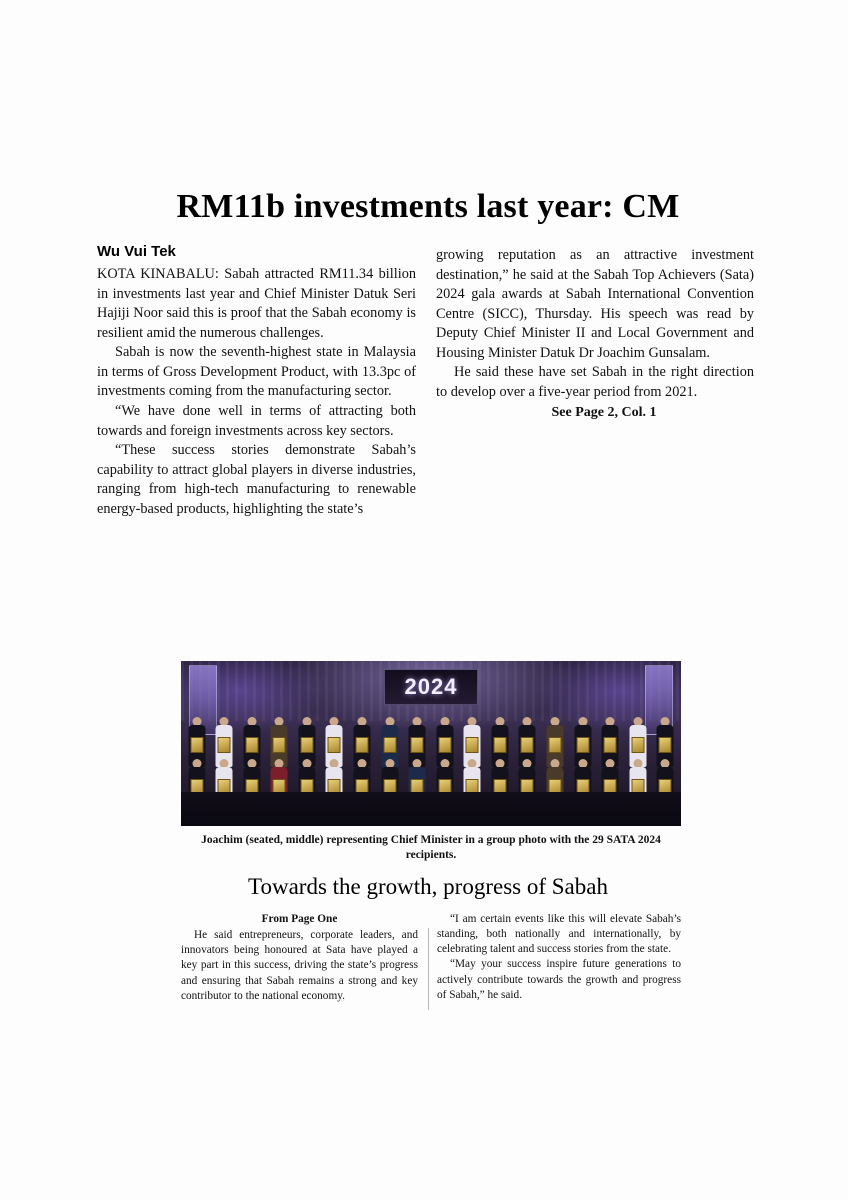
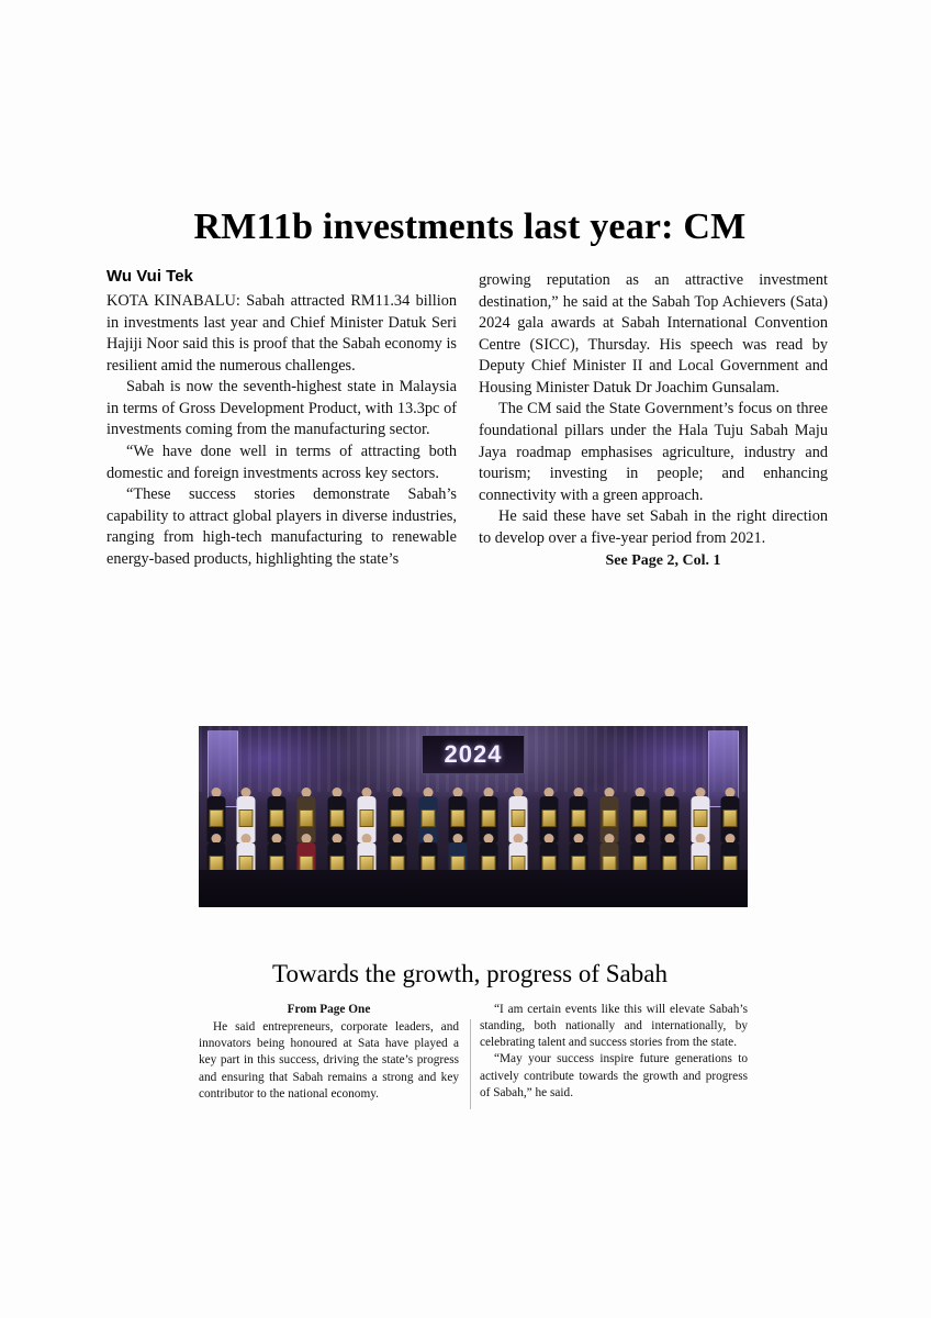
  RM11b investments last year: CM
  Wu Vui Tek
  KOTA KINABALU: Sabah attracted RM11.34 billion in investments last year and Chief Minister Datuk Seri Hajiji Noor said this is proof that the Sabah economy is resilient amid the numerous challenges.
  Sabah is now the seventh-highest state in Malaysia in terms of Gross Development Product, with 13.3pc of investments coming from the manufacturing sector.
- “We have done well in terms of attracting both towards and foreign investments across key sectors.
+ “We have done well in terms of attracting both domestic and foreign investments across key sectors.
  “These success stories demonstrate Sabah’s capability to attract global players in diverse industries, ranging from high-tech manufacturing to renewable energy-based products, highlighting the state’s
  growing reputation as an attractive investment destination,” he said at the Sabah Top Achievers (Sata) 2024 gala awards at Sabah International Convention Centre (SICC), Thursday. His speech was read by Deputy Chief Minister II and Local Government and Housing Minister Datuk Dr Joachim Gunsalam.
+ The CM said the State Government’s focus on three foundational pillars under the Hala Tuju Sabah Maju Jaya roadmap emphasises agriculture, industry and tourism; investing in people; and enhancing connectivity with a green approach.
  He said these have set Sabah in the right direction to develop over a five-year period from 2021.
  See Page 2, Col. 1
  2024
- Joachim (seated, middle) representing Chief Minister in a group photo with the 29 SATA 2024 recipients.
  Towards the growth, progress of Sabah
  From Page One
  He said entrepreneurs, corporate leaders, and innovators being honoured at Sata have played a key part in this success, driving the state’s progress and ensuring that Sabah remains a strong and key contributor to the national economy.
  “I am certain events like this will elevate Sabah’s standing, both nationally and internationally, by celebrating talent and success stories from the state.
  “May your success inspire future generations to actively contribute towards the growth and progress of Sabah,” he said.
